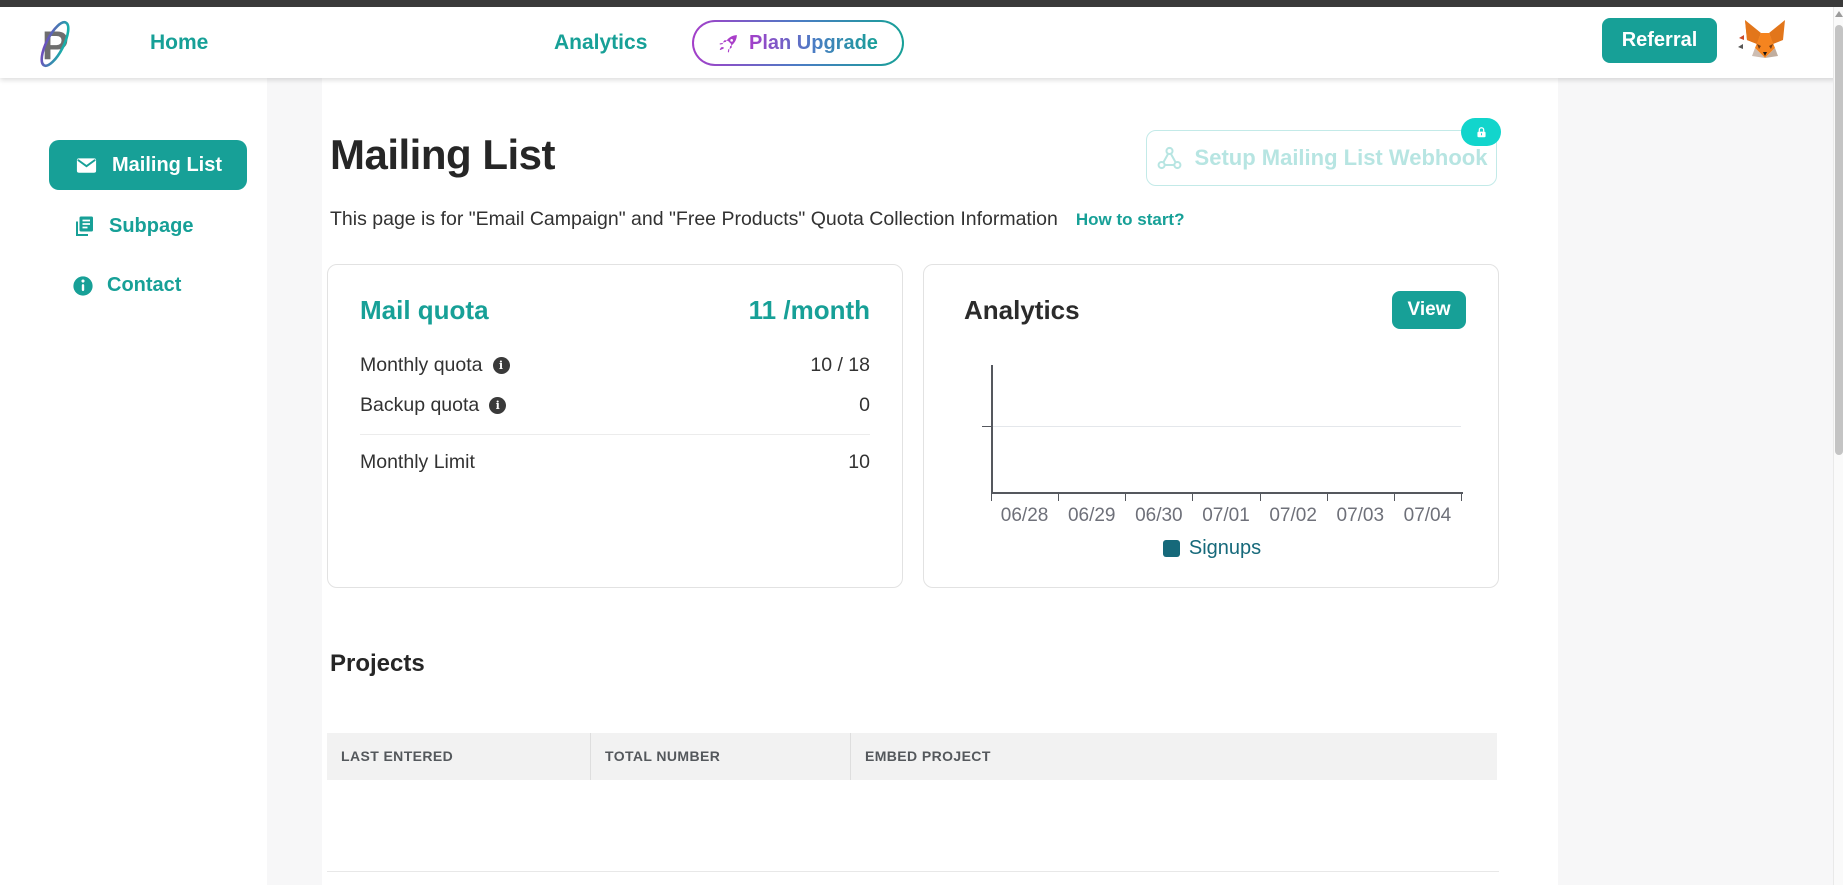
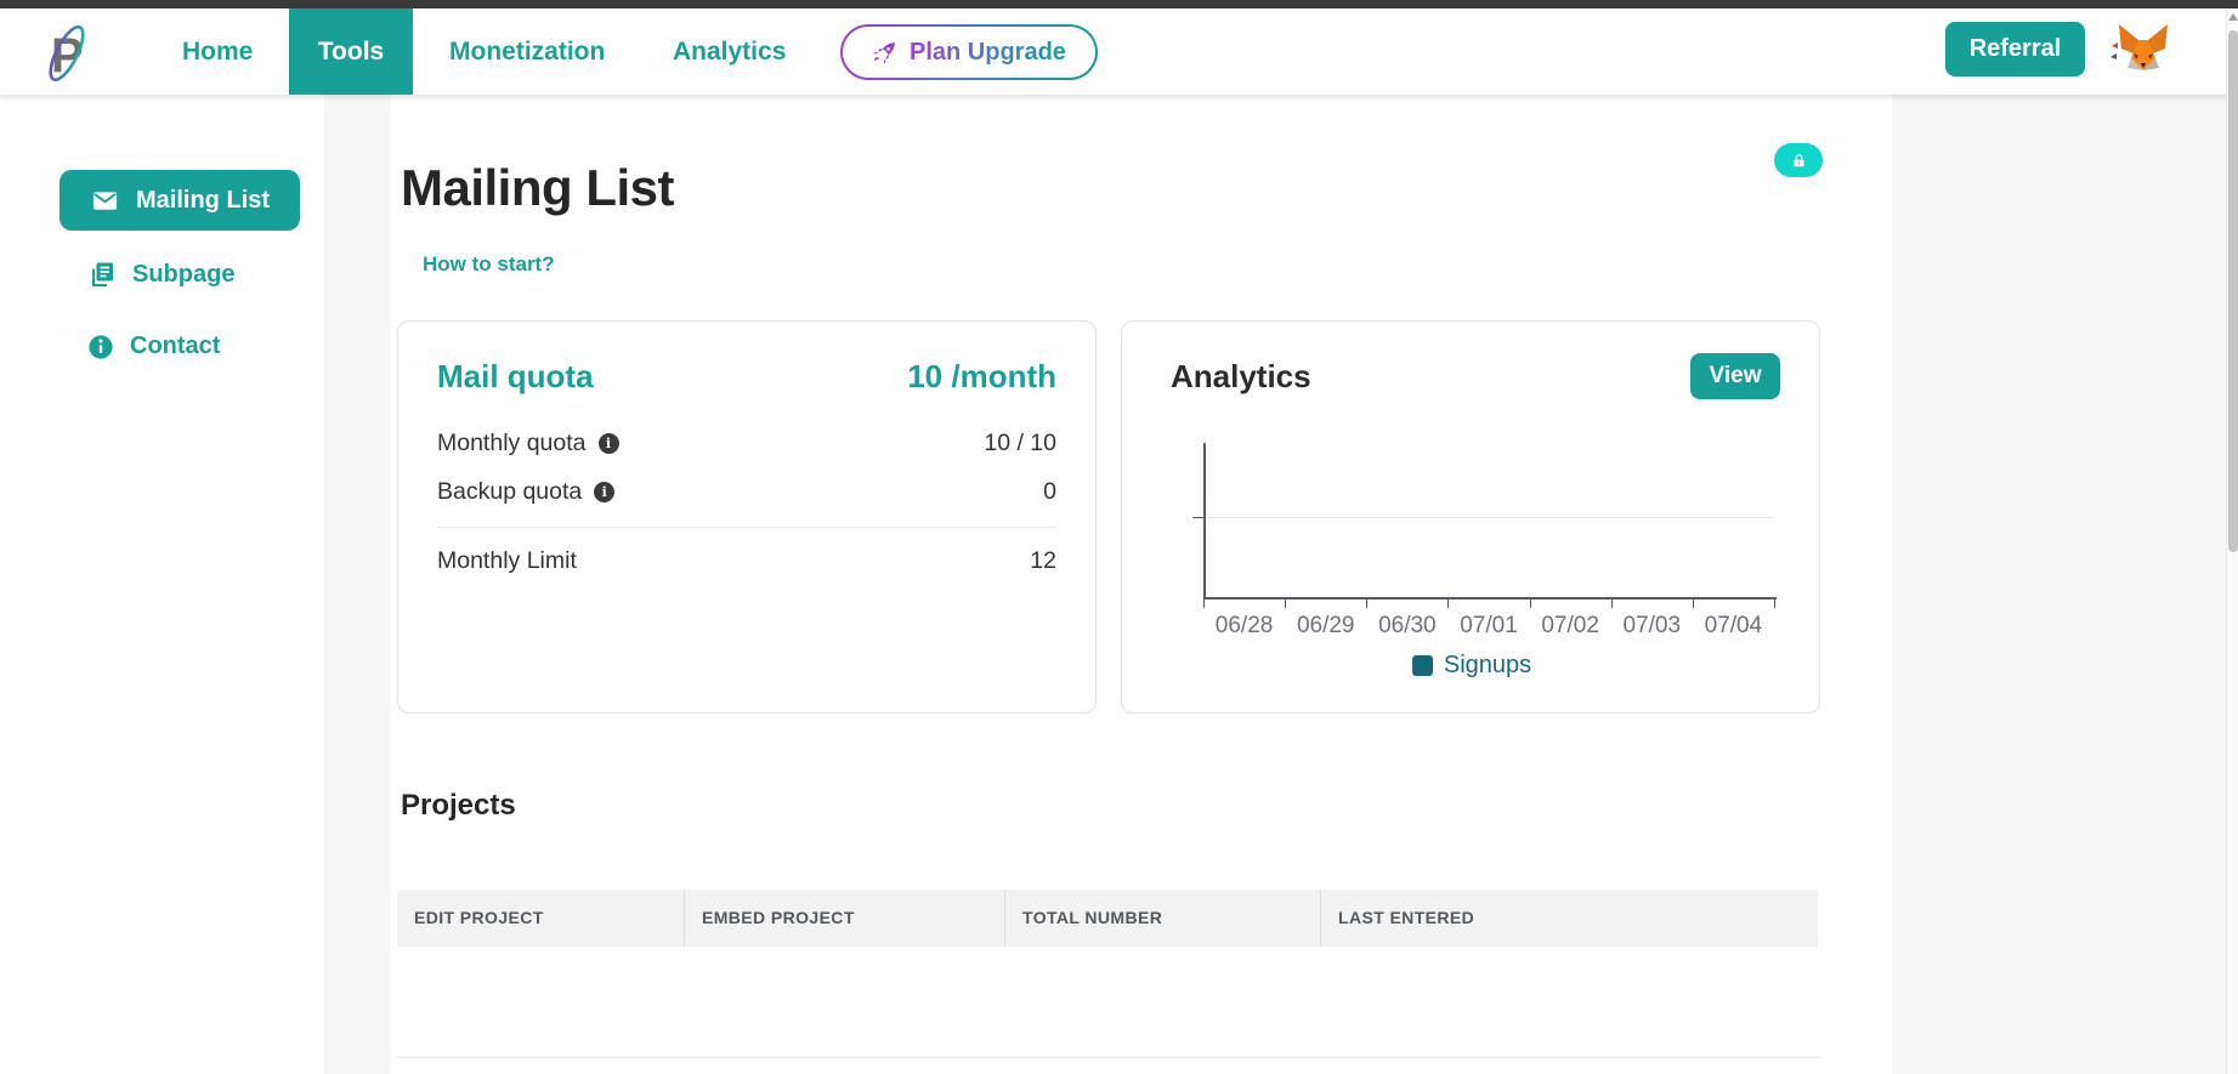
  P
  Home
+ Tools
+ Monetization
  Analytics
  Plan Upgrade
  Referral
  Mailing List
  Subpage
  Contact
  Mailing List
- Setup Mailing List Webhook
- This page is for "Email Campaign" and "Free Products" Quota Collection Information
  How to start?
  Mail quota
- 11 /month
+ 10 /month
  Monthly quota
  i
- 10 / 18
+ 10 / 10
  Backup quota
  i
  0
  Monthly Limit
- 10
+ 12
  Analytics
  View
  06/28
  06/29
  06/30
  07/01
  07/02
  07/03
  07/04
  Signups
  Projects
+ EDIT PROJECT
- LAST ENTERED
+ EMBED PROJECT
  TOTAL NUMBER
- EMBED PROJECT
+ LAST ENTERED
